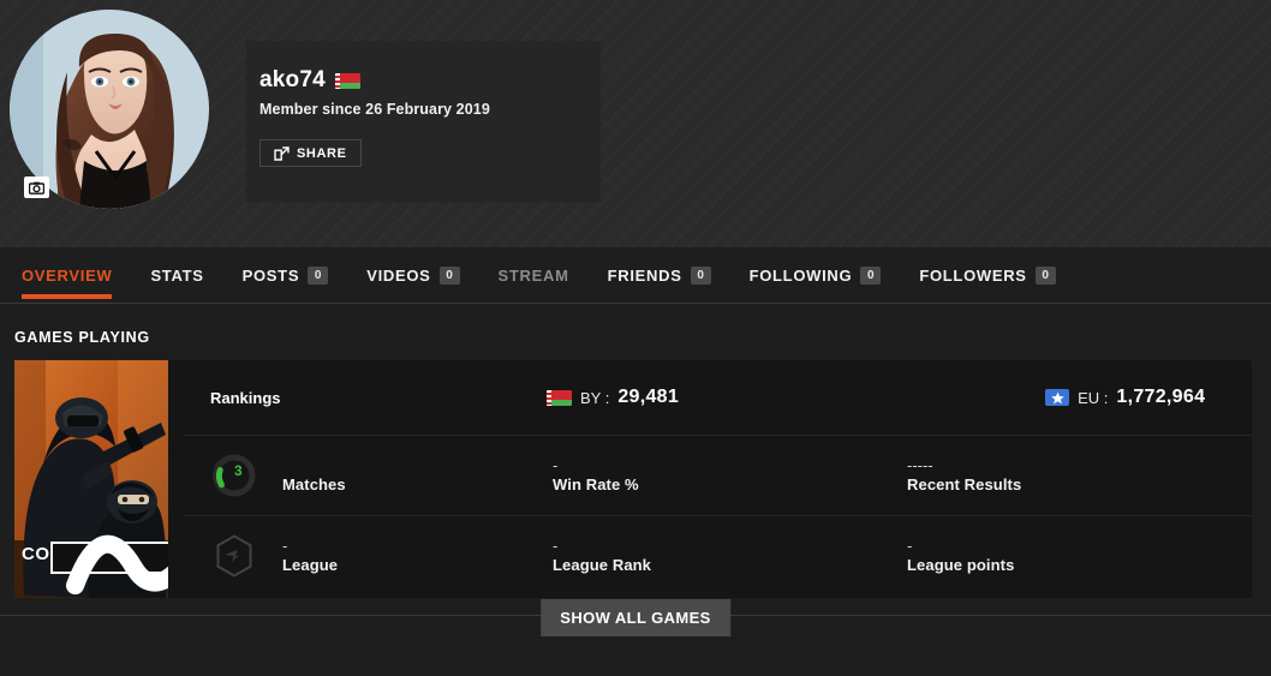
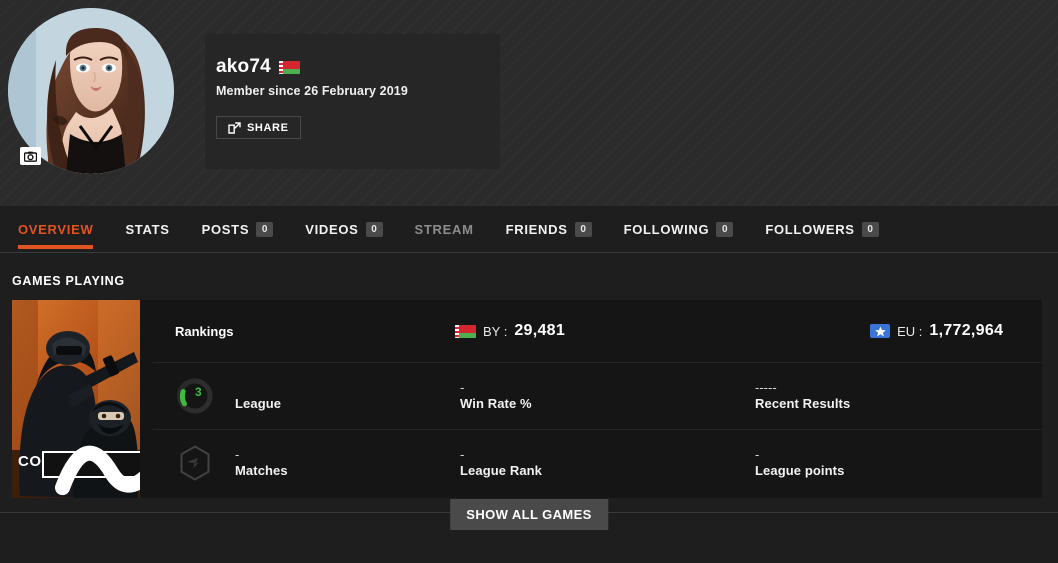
  ako74
  Member since 26 February 2019
  SHARE
  OVERVIEW
  STATS
  POSTS
  0
  VIDEOS
  0
  STREAM
  FRIENDS
  0
  FOLLOWING
  0
  FOLLOWERS
  0
  GAMES PLAYING
  Rankings
  BY :
  29,481
  EU :
  1,772,964
  3
- Matches
+ League
  -
  Win Rate %
  -----
  Recent Results
  -
- League
+ Matches
  -
  League Rank
  -
  League points
  SHOW ALL GAMES
